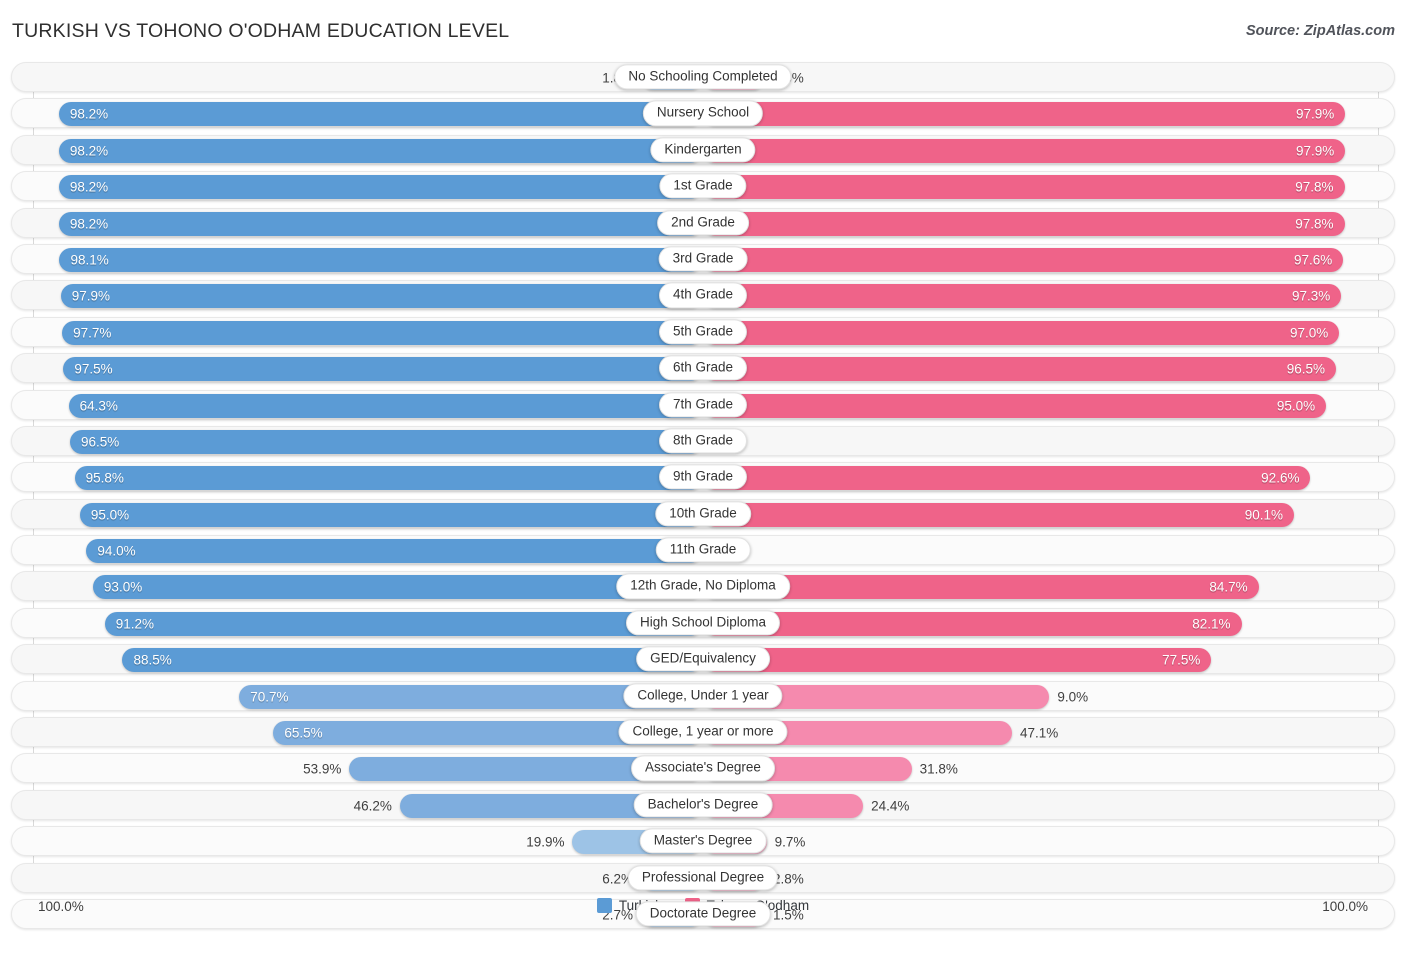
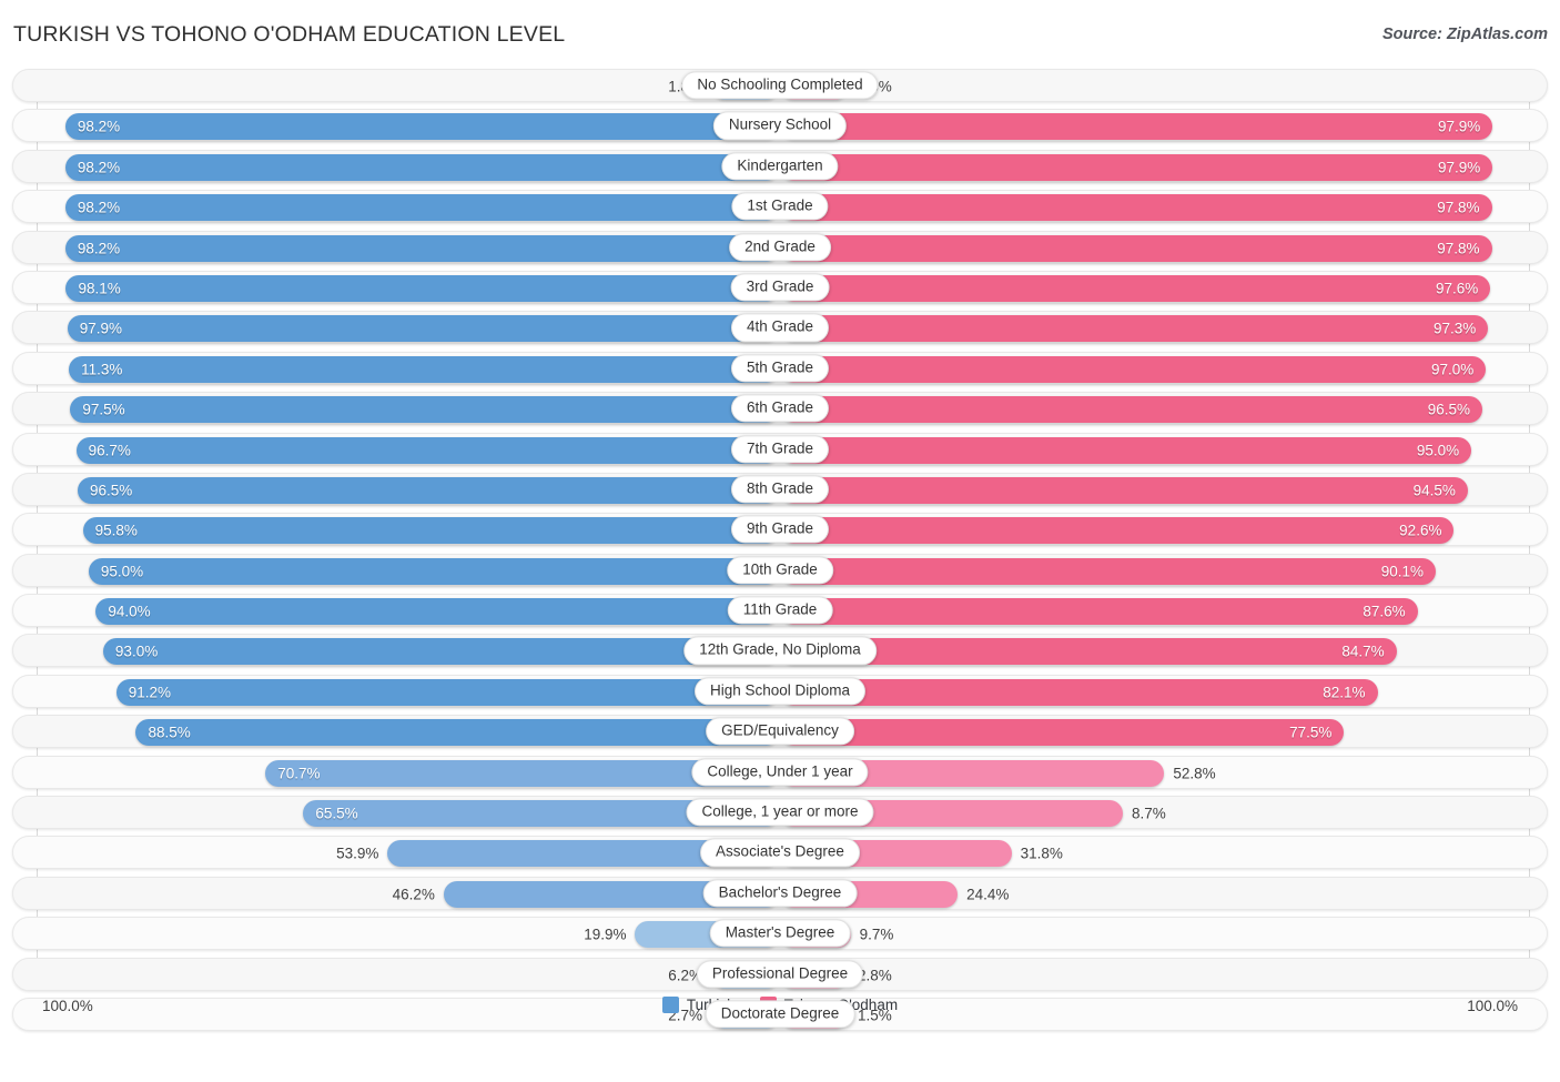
  TURKISH VS TOHONO O'ODHAM EDUCATION LEVEL
  Source: ZipAtlas.com
  No Schooling Completed
  98.2%
  97.9%
  Nursery School
  98.2%
  97.9%
  Kindergarten
  98.2%
  97.8%
  1st Grade
  98.2%
  97.8%
  2nd Grade
  98.1%
  97.6%
  3rd Grade
  97.9%
  97.3%
  4th Grade
- 97.7%
+ 11.3%
  97.0%
  5th Grade
  97.5%
  96.5%
  6th Grade
- 64.3%
+ 96.7%
  95.0%
  7th Grade
  96.5%
+ 94.5%
  8th Grade
  95.8%
  92.6%
  9th Grade
  95.0%
  90.1%
  10th Grade
  94.0%
+ 87.6%
  11th Grade
  93.0%
  84.7%
  12th Grade, No Diploma
  91.2%
  82.1%
  High School Diploma
  88.5%
  77.5%
  GED/Equivalency
  70.7%
- 9.0%
+ 52.8%
  College, Under 1 year
  65.5%
- 47.1%
+ 8.7%
  College, 1 year or more
  53.9%
  31.8%
  Associate's Degree
  46.2%
  24.4%
  Bachelor's Degree
  19.9%
  9.7%
  Master's Degree
  6.2
  .8%
  Professional Degree
  2.7%
  1.5%
  Doctorate Degree
  100.0%
  100.0%
